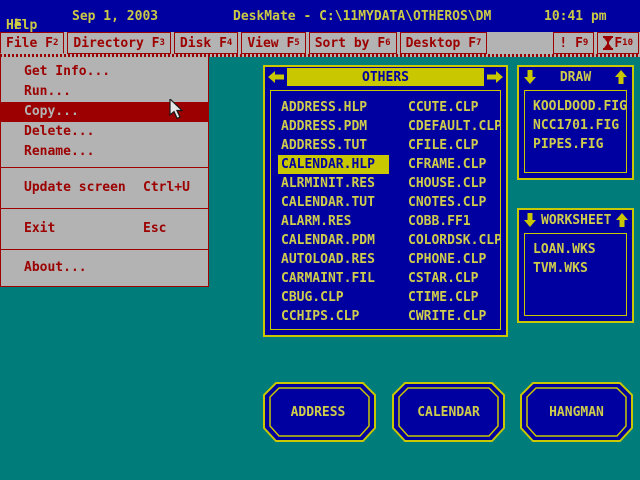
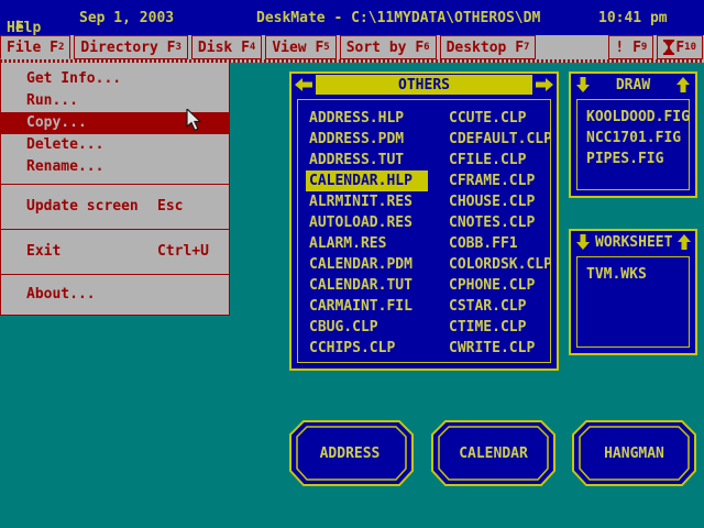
  Help
  F
  1
  Sep 1, 2003
  DeskMate - C:\11MYDATA\OTHEROS\DM
  10:41 pm
  File
  F
  2
  Directory
  F
  3
  Disk
  F
  4
  View
  F
  5
  Sort by
  F
  6
  Desktop
  F
  7
  !
  F
  9
  F
  10
  Get Info...
  Run...
  Copy...
  Delete...
  Rename...
  Update screen
- Ctrl+U
+ Esc
  Exit
- Esc
+ Ctrl+U
  About...
  OTHERS
  ADDRESS.HLP
  ADDRESS.PDM
  ADDRESS.TUT
  CALENDAR.HLP
  ALRMINIT.RES
- CALENDAR.TUT
+ AUTOLOAD.RES
  ALARM.RES
  CALENDAR.PDM
- AUTOLOAD.RES
+ CALENDAR.TUT
  CARMAINT.FIL
  CBUG.CLP
  CCHIPS.CLP
  CCUTE.CLP
  CDEFAULT.CLP
  CFILE.CLP
  CFRAME.CLP
  CHOUSE.CLP
  CNOTES.CLP
  COBB.FF1
  COLORDSK.CLP
  CPHONE.CLP
  CSTAR.CLP
  CTIME.CLP
  CWRITE.CLP
  DRAW
  KOOLDOOD.FIG
  NCC1701.FIG
  PIPES.FIG
  WORKSHEET
- LOAN.WKS
  TVM.WKS
  ADDRESS
  CALENDAR
  HANGMAN
